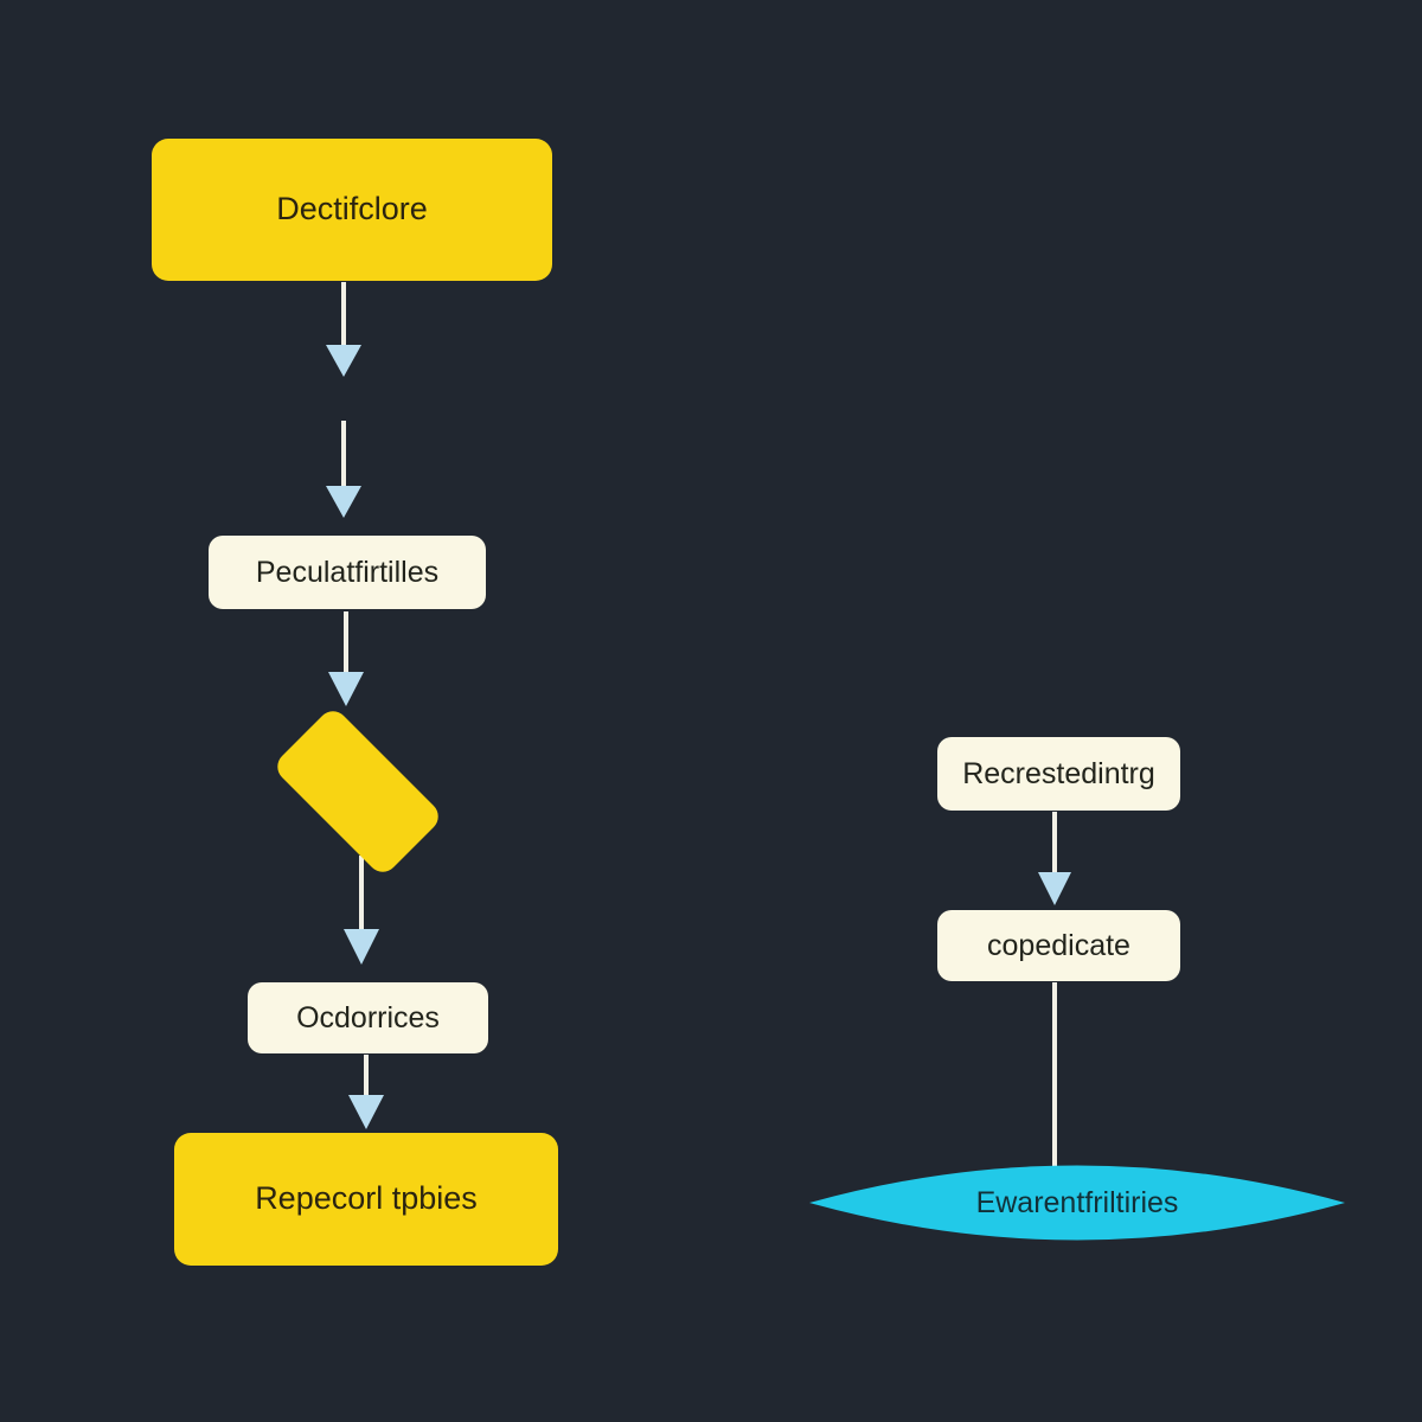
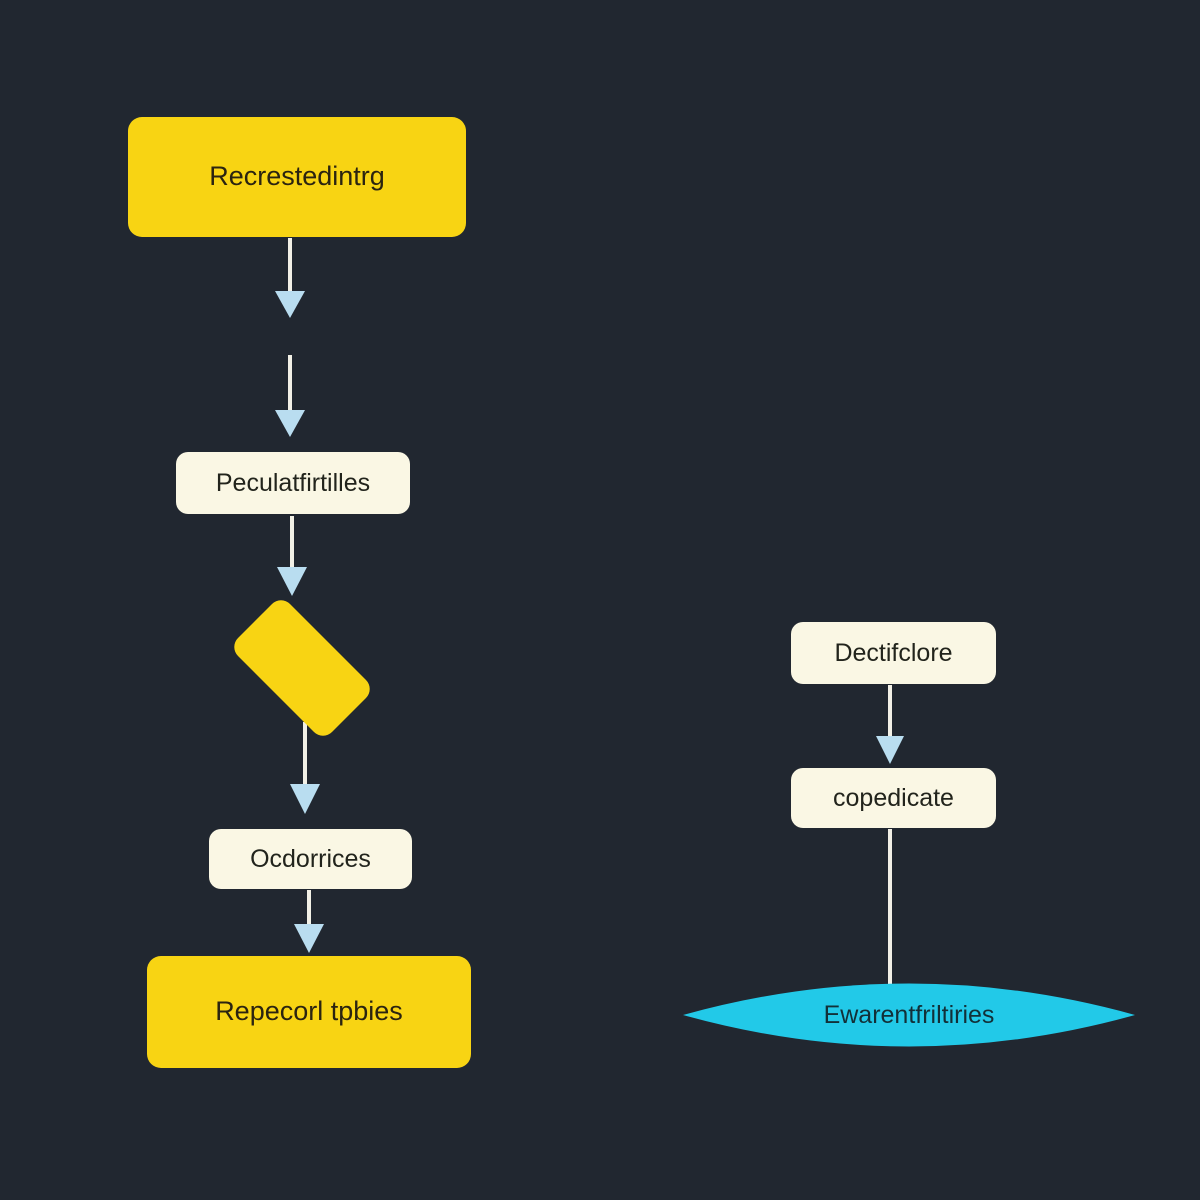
- Dectifclore
+ Recrestedintrg
  Peculatfirtilles
  Ocdorrices
  Repecorl tpbies
- Recrestedintrg
+ Dectifclore
  copedicate
  Ewarentfriltiries
